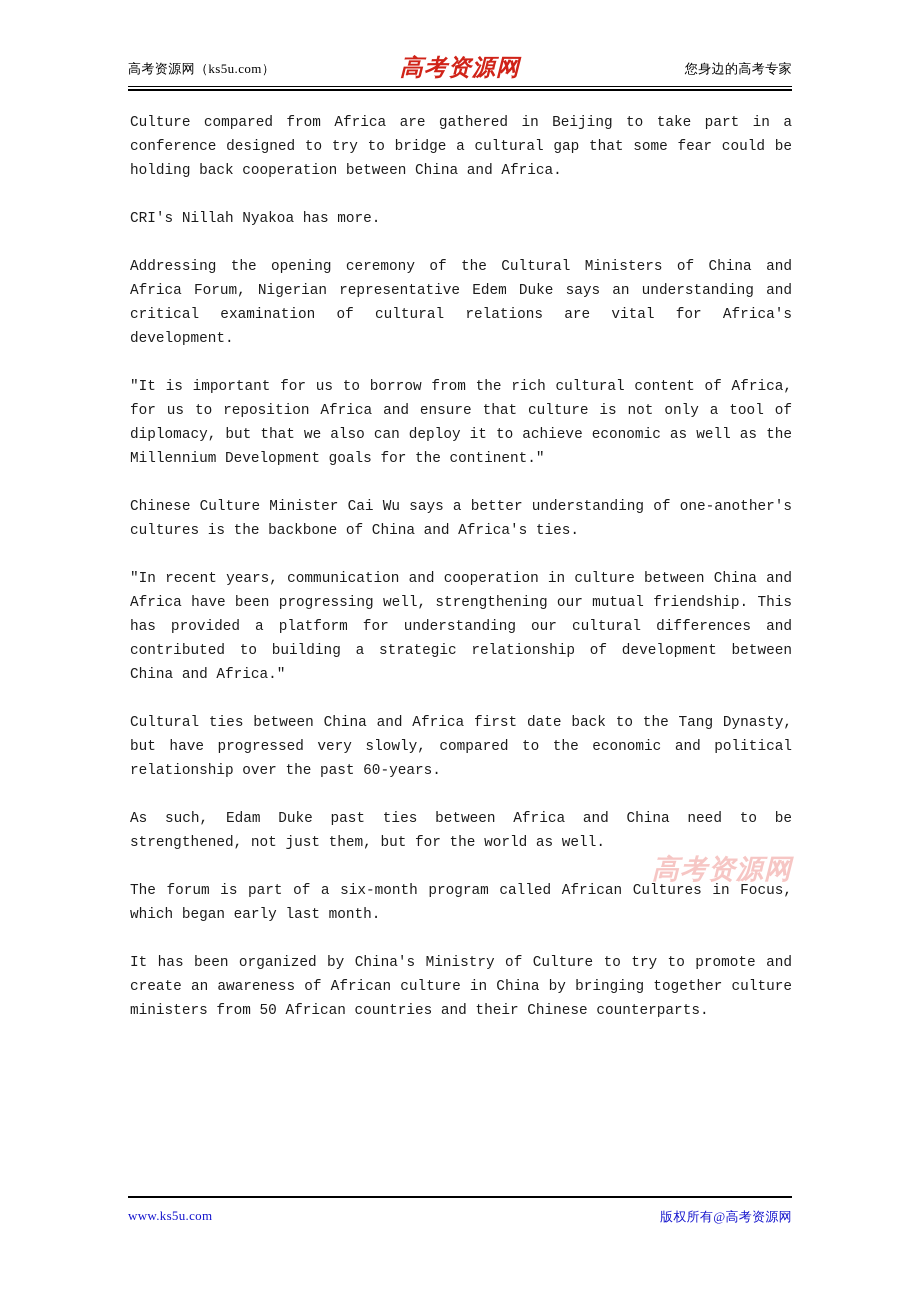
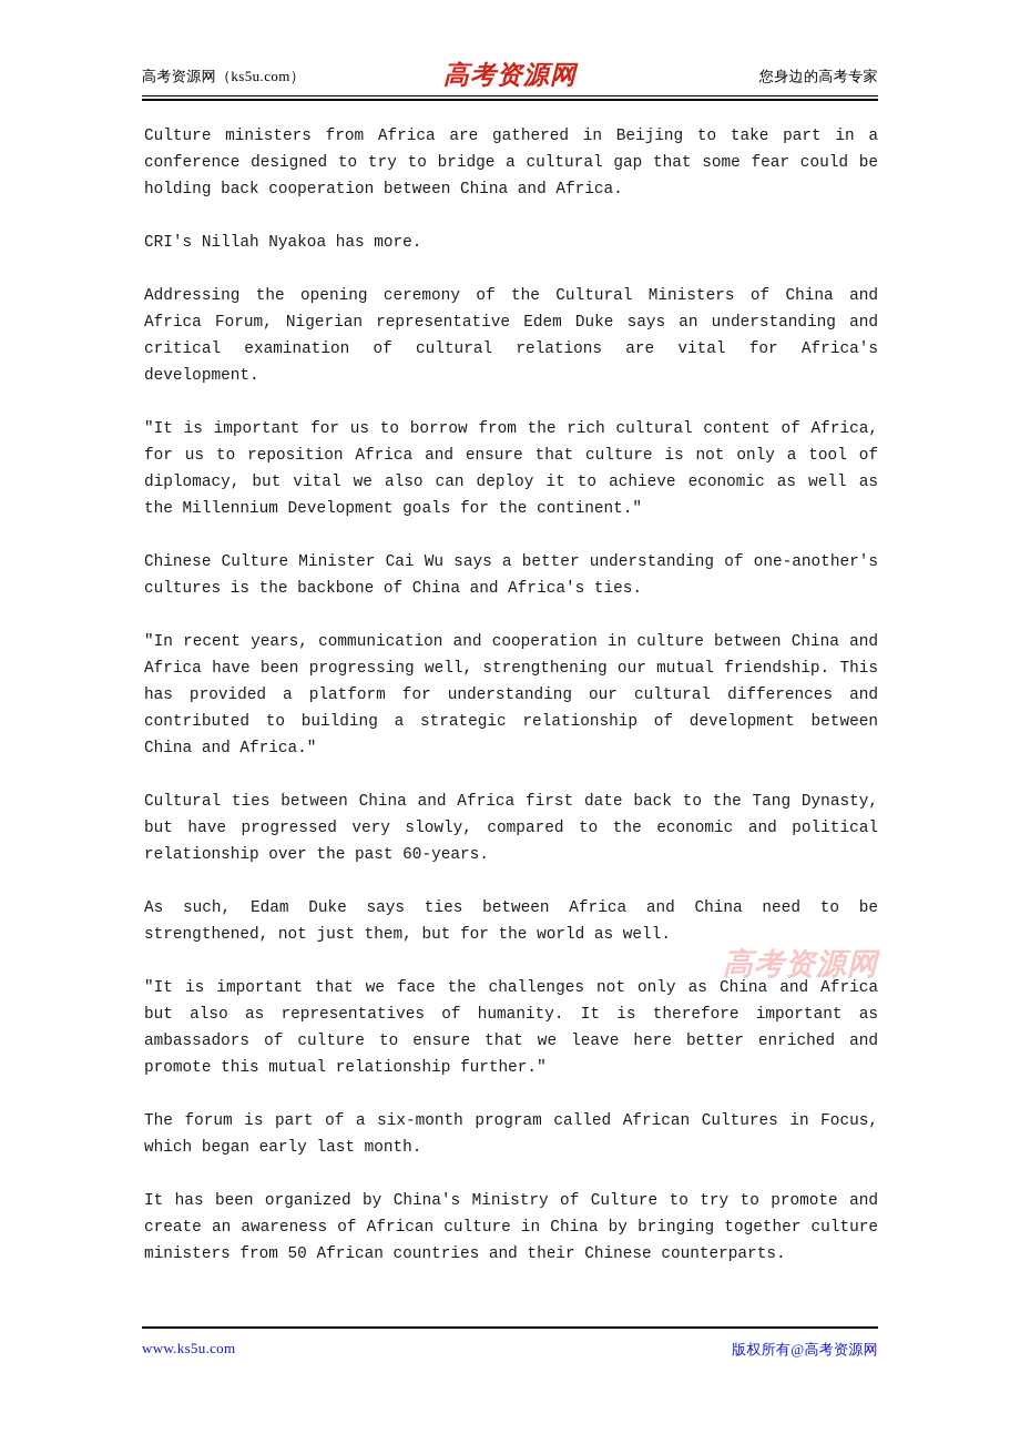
  高考资源网（ks5u.com）
  高考资源网
  您身边的高考专家
  高考资源网
- Culture compared from Africa are gathered in Beijing to take part in a conference designed to try to bridge a cultural gap that some fear could be holding back cooperation between China and Africa.
+ Culture ministers from Africa are gathered in Beijing to take part in a conference designed to try to bridge a cultural gap that some fear could be holding back cooperation between China and Africa.
  CRI's Nillah Nyakoa has more.
  Addressing the opening ceremony of the Cultural Ministers of China and Africa Forum, Nigerian representative Edem Duke says an understanding and critical examination of cultural relations are vital for Africa's development.
- "It is important for us to borrow from the rich cultural content of Africa, for us to reposition Africa and ensure that culture is not only a tool of diplomacy, but that we also can deploy it to achieve economic as well as the Millennium Development goals for the continent."
+ "It is important for us to borrow from the rich cultural content of Africa, for us to reposition Africa and ensure that culture is not only a tool of diplomacy, but vital we also can deploy it to achieve economic as well as the Millennium Development goals for the continent."
  Chinese Culture Minister Cai Wu says a better understanding of one-another's cultures is the backbone of China and Africa's ties.
  "In recent years, communication and cooperation in culture between China and Africa have been progressing well, strengthening our mutual friendship. This has provided a platform for understanding our cultural differences and contributed to building a strategic relationship of development between China and Africa."
  Cultural ties between China and Africa first date back to the Tang Dynasty, but have progressed very slowly, compared to the economic and political relationship over the past 60-years.
- As such, Edam Duke past ties between Africa and China need to be strengthened, not just them, but for the world as well.
+ As such, Edam Duke says ties between Africa and China need to be strengthened, not just them, but for the world as well.
+ "It is important that we face the challenges not only as China and Africa but also as representatives of humanity. It is therefore important as ambassadors of culture to ensure that we leave here better enriched and promote this mutual relationship further."
  The forum is part of a six-month program called African Cultures in Focus, which began early last month.
  It has been organized by China's Ministry of Culture to try to promote and create an awareness of African culture in China by bringing together culture ministers from 50 African countries and their Chinese counterparts.
  www.ks5u.com
  版权所有@高考资源网
